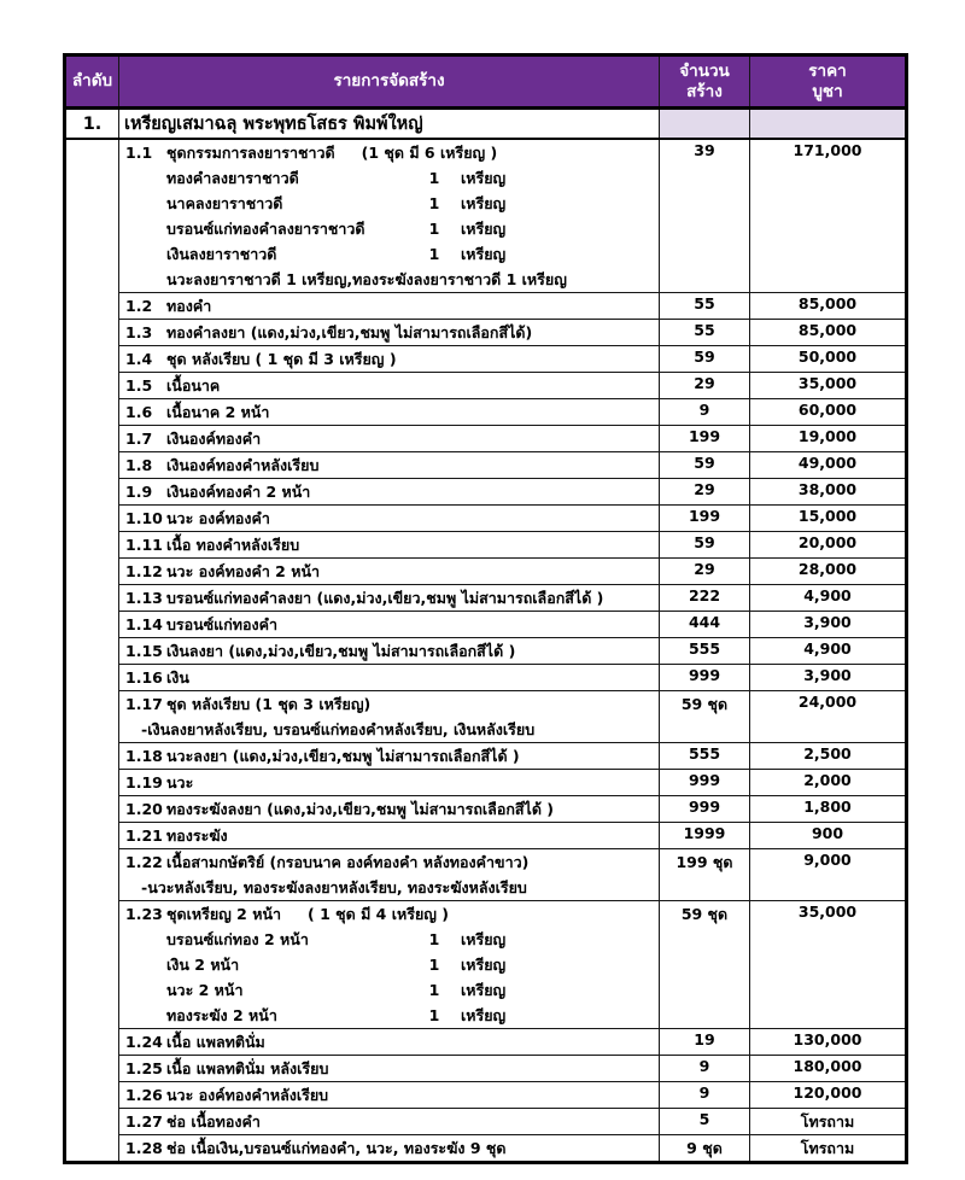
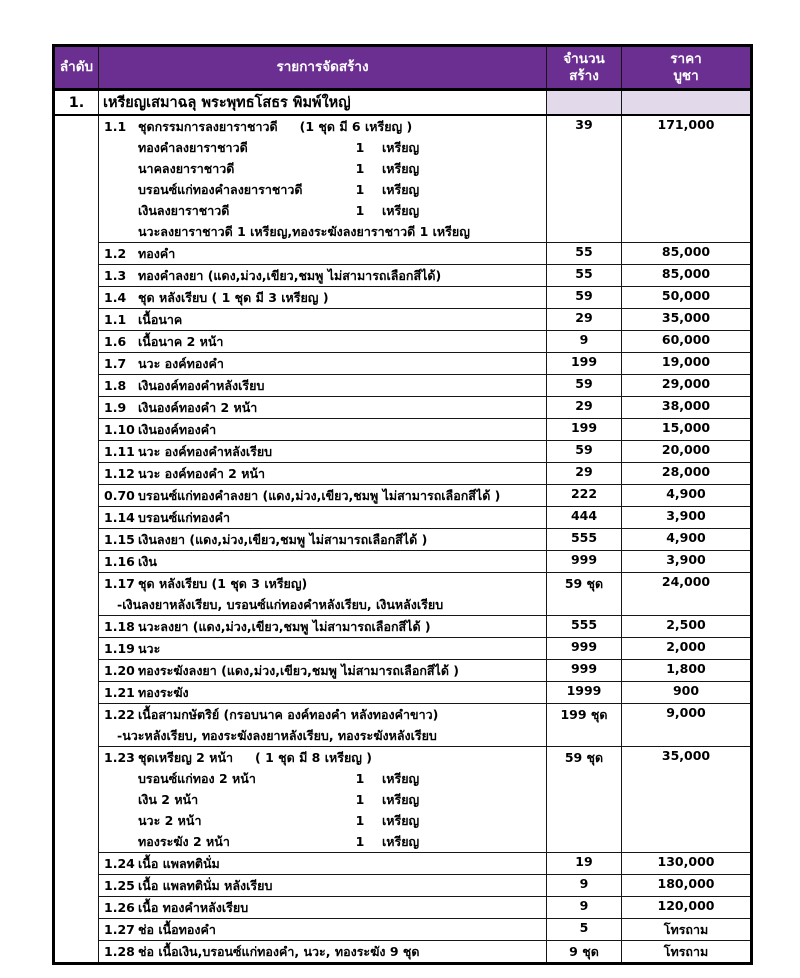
  ลำดับ	รายการจัดสร้าง	จำนวนสร้าง	ราคาบูชา
  1.	เหรียญเสมาฉลุ พระพุทธโสธร พิมพ์ใหญ่
  	1.1 ชุดกรรมการลงยาราชาวดี (1 ชุด มี 6 เหรียญ ) ทองคำลงยาราชาวดี 1 เหรียญ นาคลงยาราชาวดี 1 เหรียญ บรอนซ์แก่ทองคำลงยาราชาวดี 1 เหรียญ เงินลงยาราชาวดี 1 เหรียญ นวะลงยาราชาวดี 1 เหรียญ,ทองระฆังลงยาราชาวดี 1 เหรียญ	39	171,000
  1.2 ทองคำ	55	85,000
  1.3 ทองคำลงยา (แดง,ม่วง,เขียว,ชมพู ไม่สามารถเลือกสีได้)	55	85,000
  1.4 ชุด หลังเรียบ ( 1 ชุด มี 3 เหรียญ )	59	50,000
- 1.5 เนื้อนาค	29	35,000
+ 1.1 เนื้อนาค	29	35,000
  1.6 เนื้อนาค 2 หน้า	9	60,000
- 1.7 เงินองค์ทองคำ	199	19,000
+ 1.7 นวะ องค์ทองคำ	199	19,000
- 1.8 เงินองค์ทองคำหลังเรียบ	59	49,000
+ 1.8 เงินองค์ทองคำหลังเรียบ	59	29,000
  1.9 เงินองค์ทองคำ 2 หน้า	29	38,000
- 1.10 นวะ องค์ทองคำ	199	15,000
+ 1.10 เงินองค์ทองคำ	199	15,000
- 1.11 เนื้อ ทองคำหลังเรียบ	59	20,000
+ 1.11 นวะ องค์ทองคำหลังเรียบ	59	20,000
  1.12 นวะ องค์ทองคำ 2 หน้า	29	28,000
- 1.13 บรอนซ์แก่ทองคำลงยา (แดง,ม่วง,เขียว,ชมพู ไม่สามารถเลือกสีได้ )	222	4,900
+ 0.70 บรอนซ์แก่ทองคำลงยา (แดง,ม่วง,เขียว,ชมพู ไม่สามารถเลือกสีได้ )	222	4,900
  1.14 บรอนซ์แก่ทองคำ	444	3,900
  1.15 เงินลงยา (แดง,ม่วง,เขียว,ชมพู ไม่สามารถเลือกสีได้ )	555	4,900
  1.16 เงิน	999	3,900
  1.17 ชุด หลังเรียบ (1 ชุด 3 เหรียญ) -เงินลงยาหลังเรียบ, บรอนซ์แก่ทองคำหลังเรียบ, เงินหลังเรียบ	59 ชุด	24,000
  1.18 นวะลงยา (แดง,ม่วง,เขียว,ชมพู ไม่สามารถเลือกสีได้ )	555	2,500
  1.19 นวะ	999	2,000
  1.20 ทองระฆังลงยา (แดง,ม่วง,เขียว,ชมพู ไม่สามารถเลือกสีได้ )	999	1,800
  1.21 ทองระฆัง	1999	900
  1.22 เนื้อสามกษัตริย์ (กรอบนาค องค์ทองคำ หลังทองคำขาว) -นวะหลังเรียบ, ทองระฆังลงยาหลังเรียบ, ทองระฆังหลังเรียบ	199 ชุด	9,000
- 1.23 ชุดเหรียญ 2 หน้า ( 1 ชุด มี 4 เหรียญ ) บรอนซ์แก่ทอง 2 หน้า 1 เหรียญ เงิน 2 หน้า 1 เหรียญ นวะ 2 หน้า 1 เหรียญ ทองระฆัง 2 หน้า 1 เหรียญ	59 ชุด	35,000
+ 1.23 ชุดเหรียญ 2 หน้า ( 1 ชุด มี 8 เหรียญ ) บรอนซ์แก่ทอง 2 หน้า 1 เหรียญ เงิน 2 หน้า 1 เหรียญ นวะ 2 หน้า 1 เหรียญ ทองระฆัง 2 หน้า 1 เหรียญ	59 ชุด	35,000
  1.24 เนื้อ แพลทตินั่ม	19	130,000
  1.25 เนื้อ แพลทตินั่ม หลังเรียบ	9	180,000
- 1.26 นวะ องค์ทองคำหลังเรียบ	9	120,000
+ 1.26 เนื้อ ทองคำหลังเรียบ	9	120,000
  1.27 ช่อ เนื้อทองคำ	5	โทรถาม
  1.28 ช่อ เนื้อเงิน,บรอนซ์แก่ทองคำ, นวะ, ทองระฆัง 9 ชุด	9 ชุด	โทรถาม
